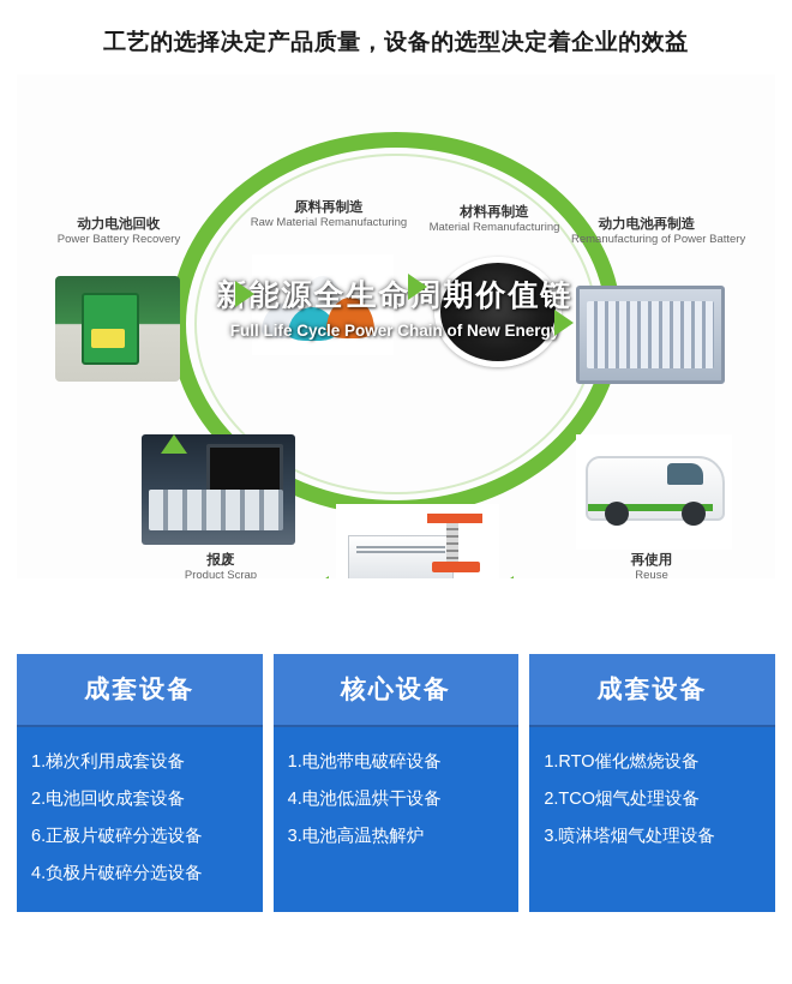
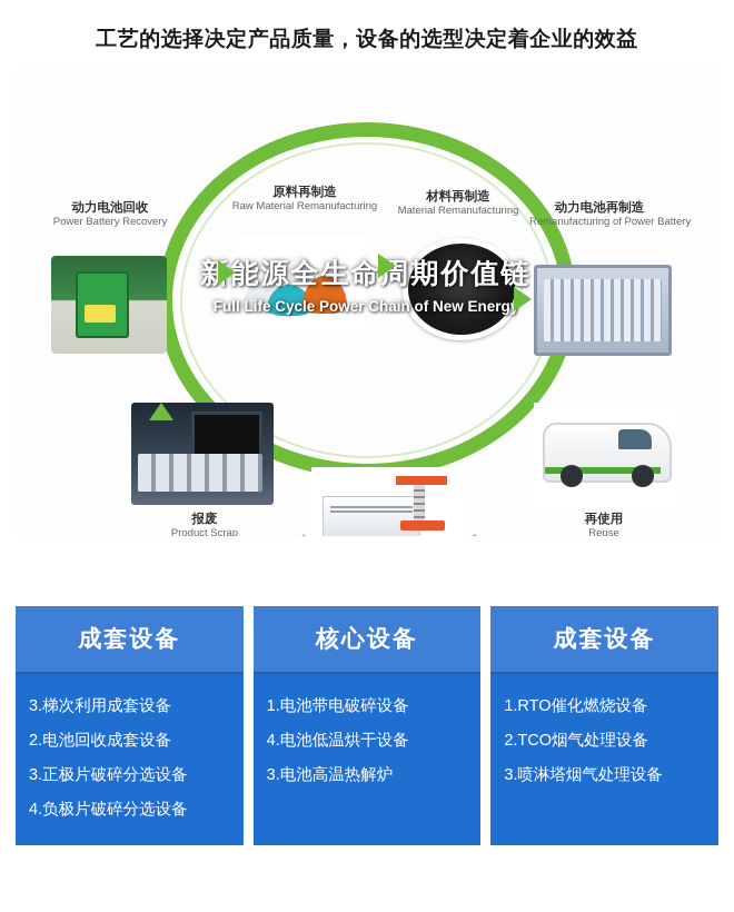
  工艺的选择决定产品质量，设备的选型决定着企业的效益
  动力电池回收
  Power Battery Recovery
  原料再制造
  Raw Material Remanufacturing
  材料再制造
  Material Remanufacturing
  动力电池再制造
  Remanufacturing of Power Battery
  再使用
  Reuse
  报废
  Product Scrap
  新能源全生命周期价值链
  Full Life Cycle Power Chain of New Energy
  成套设备
- 1.梯次利用成套设备
+ 3.梯次利用成套设备
  2.电池回收成套设备
- 6.正极片破碎分选设备
+ 3.正极片破碎分选设备
  4.负极片破碎分选设备
  核心设备
  1.电池带电破碎设备
  4.电池低温烘干设备
  3.电池高温热解炉
  成套设备
  1.RTO催化燃烧设备
  2.TCO烟气处理设备
  3.喷淋塔烟气处理设备
